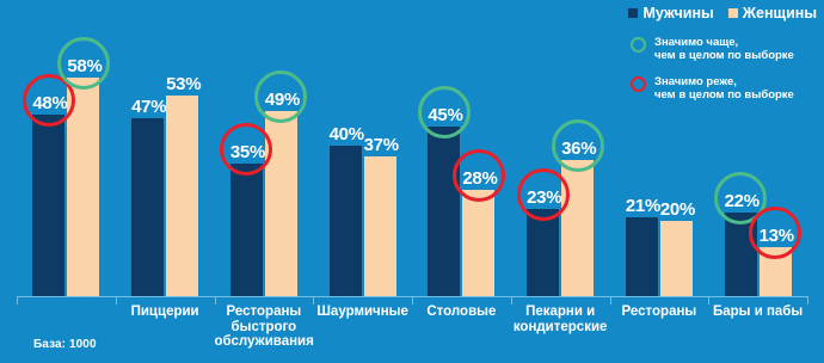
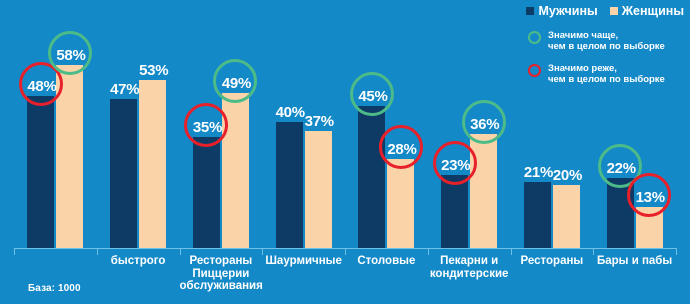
- Пиццерии
+ быстрого
  Рестораны
- быстрого
+ Пиццерии
  обслуживания
  Шаурмичные
  Столовые
  Пекарни и
  кондитерские
  Рестораны
  Бары и пабы
  База: 1000
  Мужчины
  Женщины
  Значимо чаще,
  чем в целом по выборке
  Значимо реже,
  чем в целом по выборке
  48%
  58%
  47%
  53%
  35%
  49%
  40%
  37%
  45%
  28%
  23%
  36%
  21%
  20%
  22%
  13%
